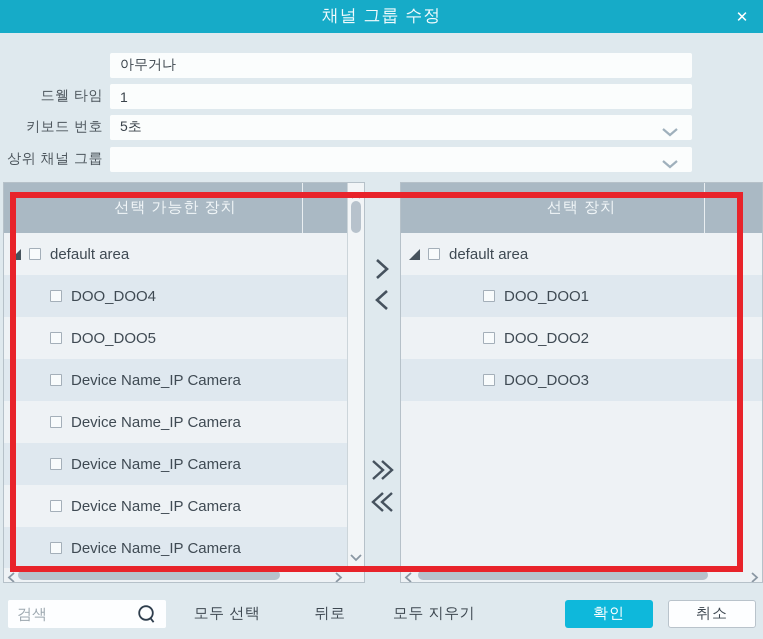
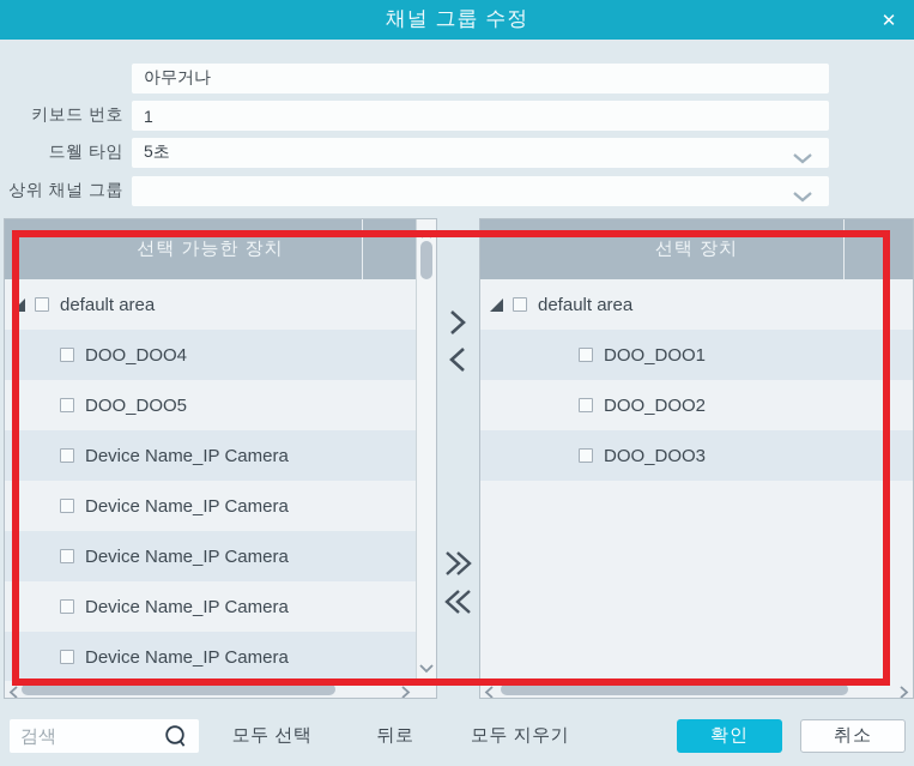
  채널 그룹 수정
  ✕
  아무거나
- 드웰 타임
+ 키보드 번호
  1
- 키보드 번호
+ 드웰 타임
  5초
  상위 채널 그룹
  선택 가능한 장치
  default area
  DOO_DOO4
  DOO_DOO5
  Device Name_IP Camera
  Device Name_IP Camera
  Device Name_IP Camera
  Device Name_IP Camera
  Device Name_IP Camera
  선택 장치
  default area
  DOO_DOO1
  DOO_DOO2
  DOO_DOO3
  검색
  모두 선택
  뒤로
  모두 지우기
  확인
  취소
